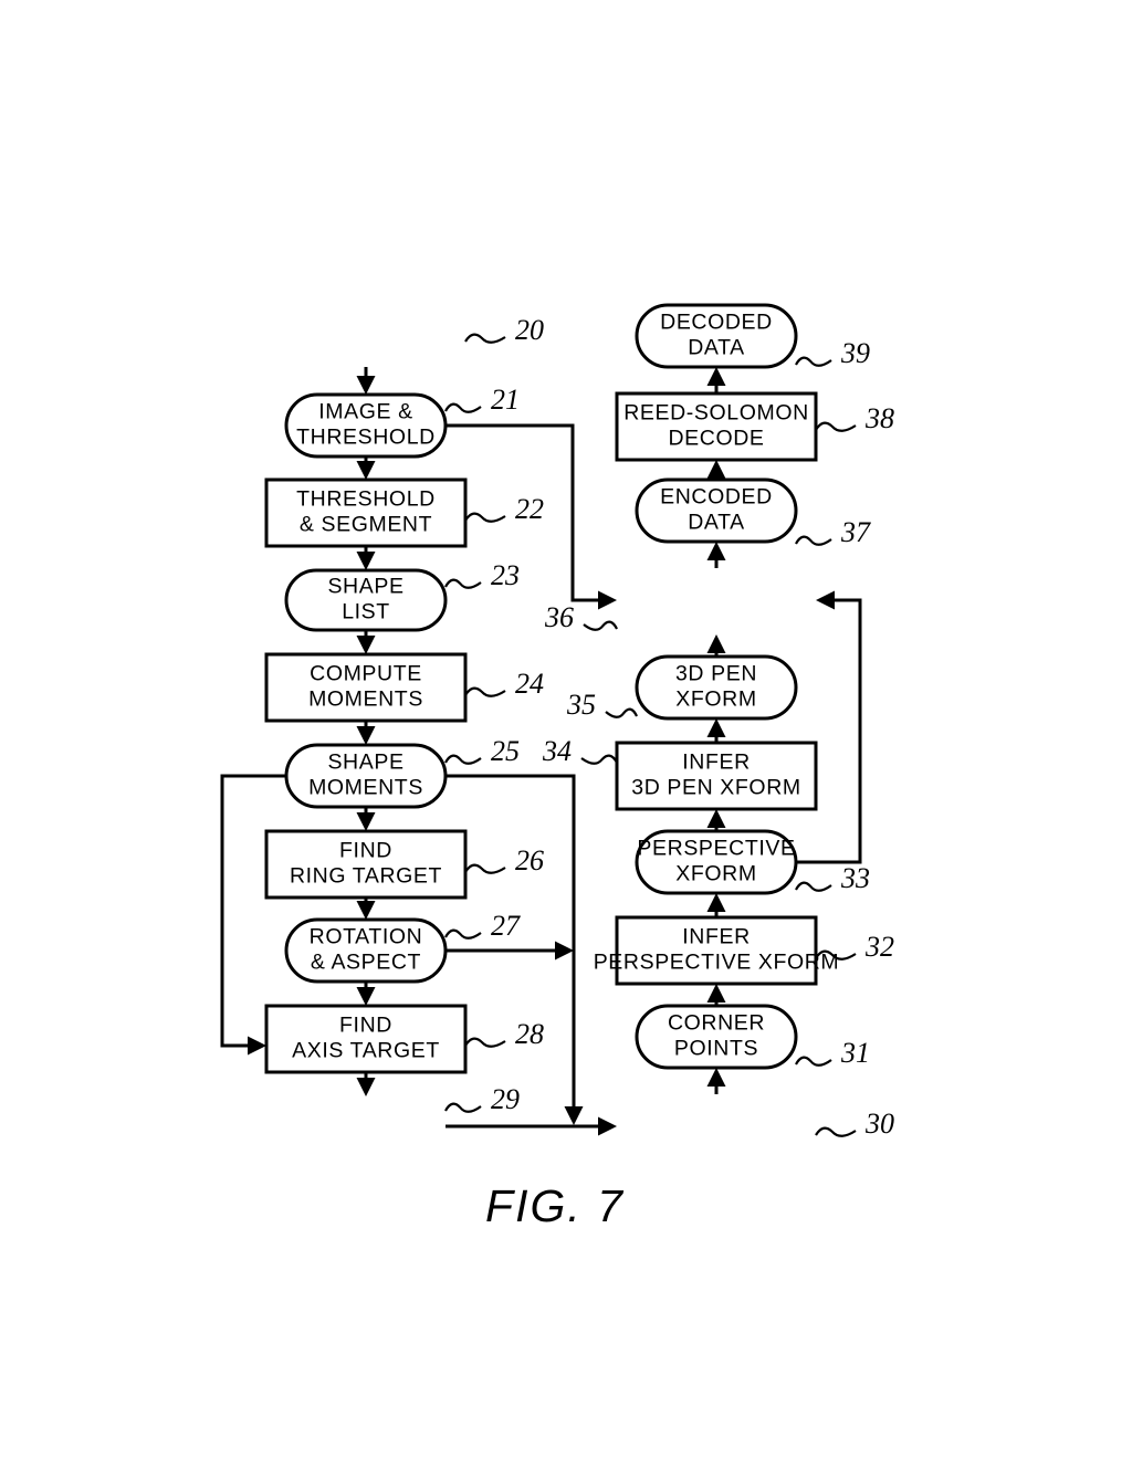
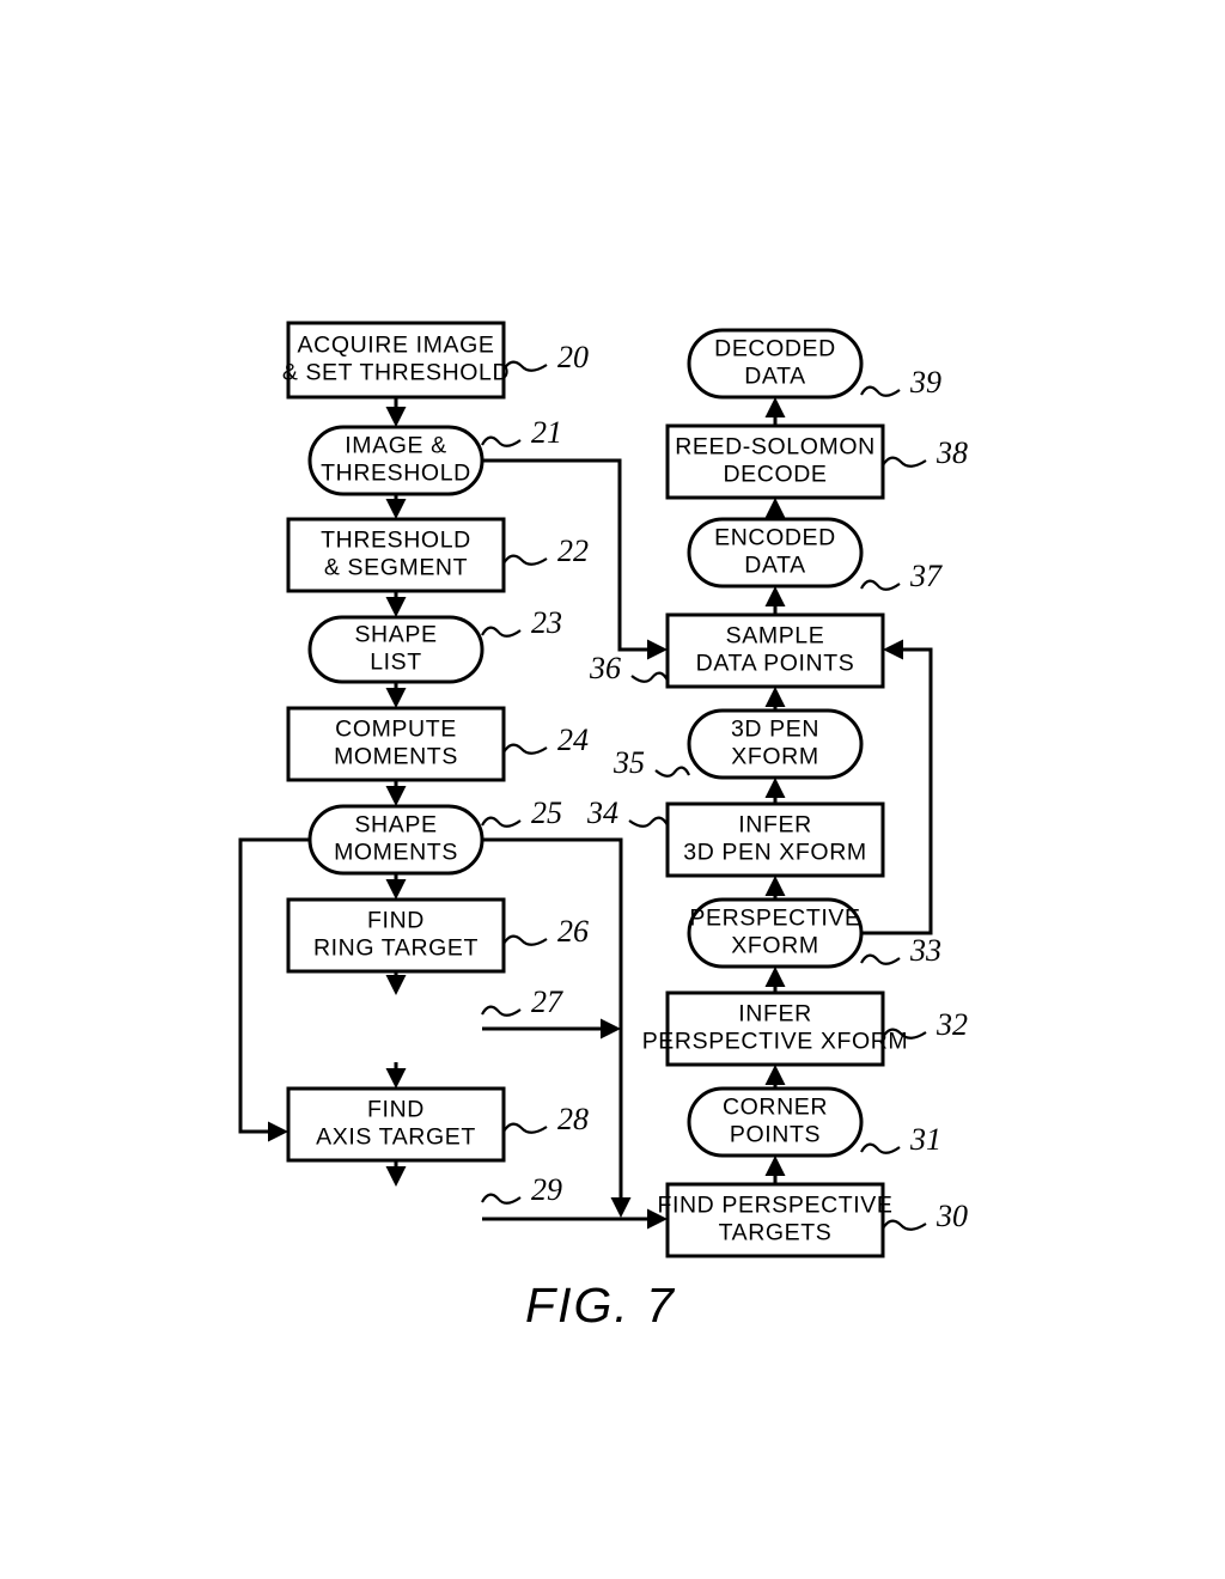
+ ACQUIRE IMAGE
+ & SET THRESHOLD
  IMAGE &
  THRESHOLD
  THRESHOLD
  & SEGMENT
  SHAPE
  LIST
  COMPUTE
  MOMENTS
  SHAPE
  MOMENTS
  FIND
  RING TARGET
- ROTATION
- & ASPECT
  FIND
  AXIS TARGET
+ FIND PERSPECTIVE
+ TARGETS
  CORNER
  POINTS
  INFER
  PERSPECTIVE XFORM
  PERSPECTIVE
  XFORM
  INFER
  3D PEN XFORM
  3D PEN
  XFORM
+ SAMPLE
+ DATA POINTS
  ENCODED
  DATA
  REED-SOLOMON
  DECODE
  DECODED
  DATA
  20
  21
  22
  23
  24
  25
  26
  27
  28
  29
  30
  31
  32
  33
  34
  35
  36
  37
  38
  39
  FIG. 7
